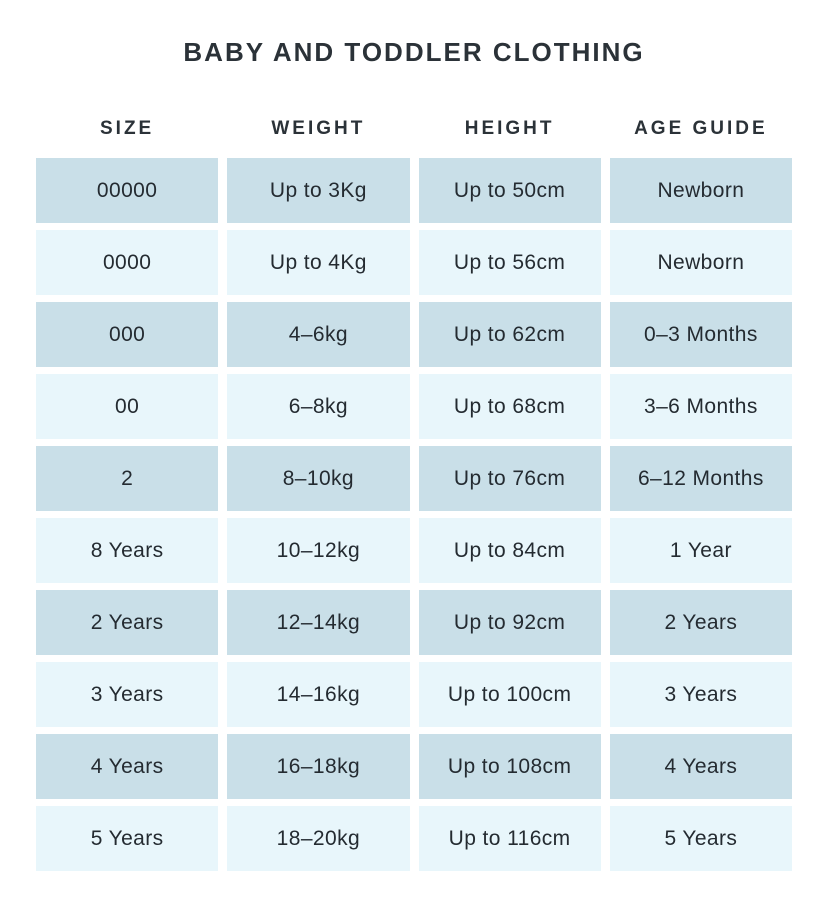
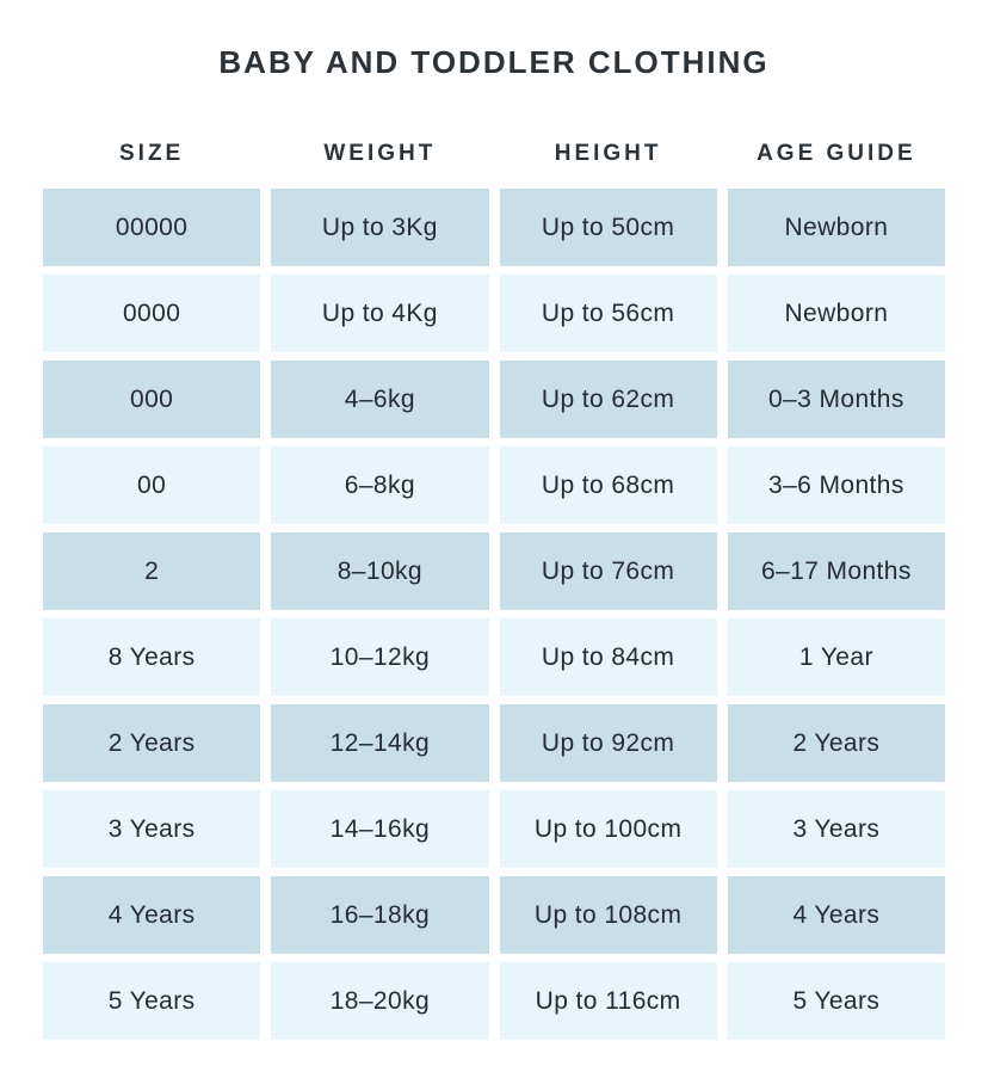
  BABY AND TODDLER CLOTHING
  SIZE
  WEIGHT
  HEIGHT
  AGE GUIDE
  00000
  Up to 3Kg
  Up to 50cm
  Newborn
  0000
  Up to 4Kg
  Up to 56cm
  Newborn
  000
  4–6kg
  Up to 62cm
  0–3 Months
  00
  6–8kg
  Up to 68cm
  3–6 Months
  2
  8–10kg
  Up to 76cm
- 6–12 Months
+ 6–17 Months
  8 Years
  10–12kg
  Up to 84cm
  1 Year
  2 Years
  12–14kg
  Up to 92cm
  2 Years
  3 Years
  14–16kg
  Up to 100cm
  3 Years
  4 Years
  16–18kg
  Up to 108cm
  4 Years
  5 Years
  18–20kg
  Up to 116cm
  5 Years
